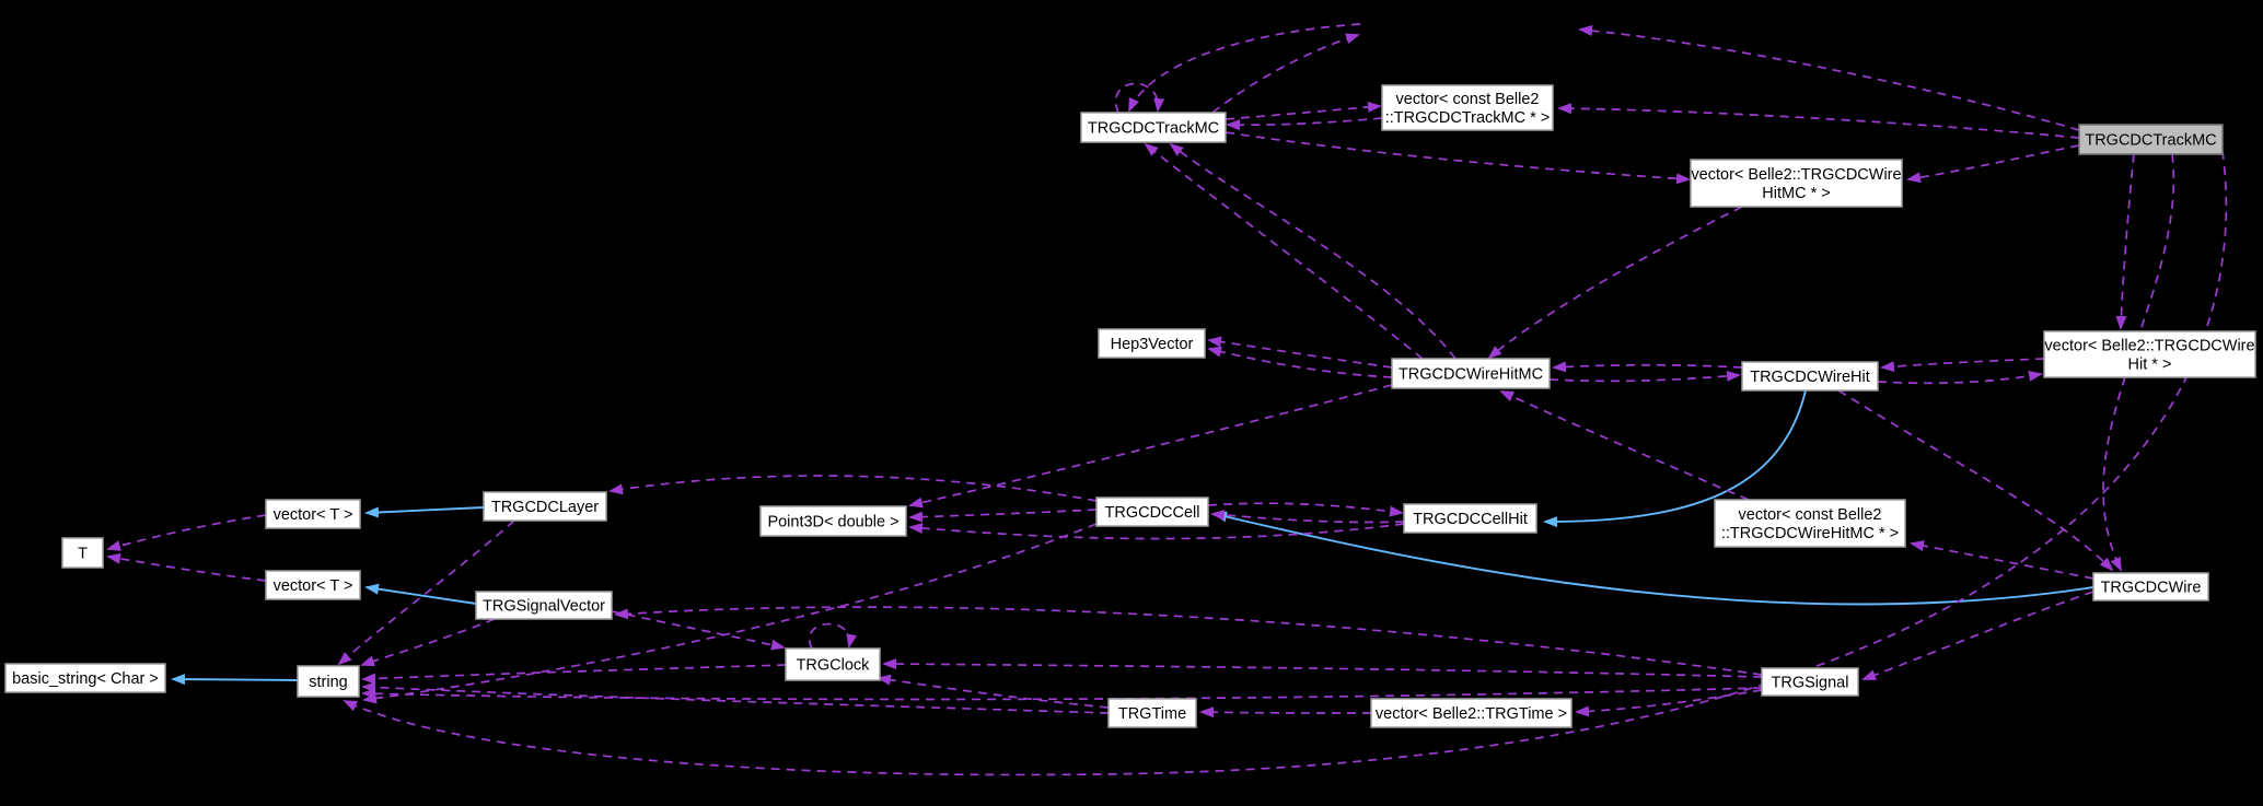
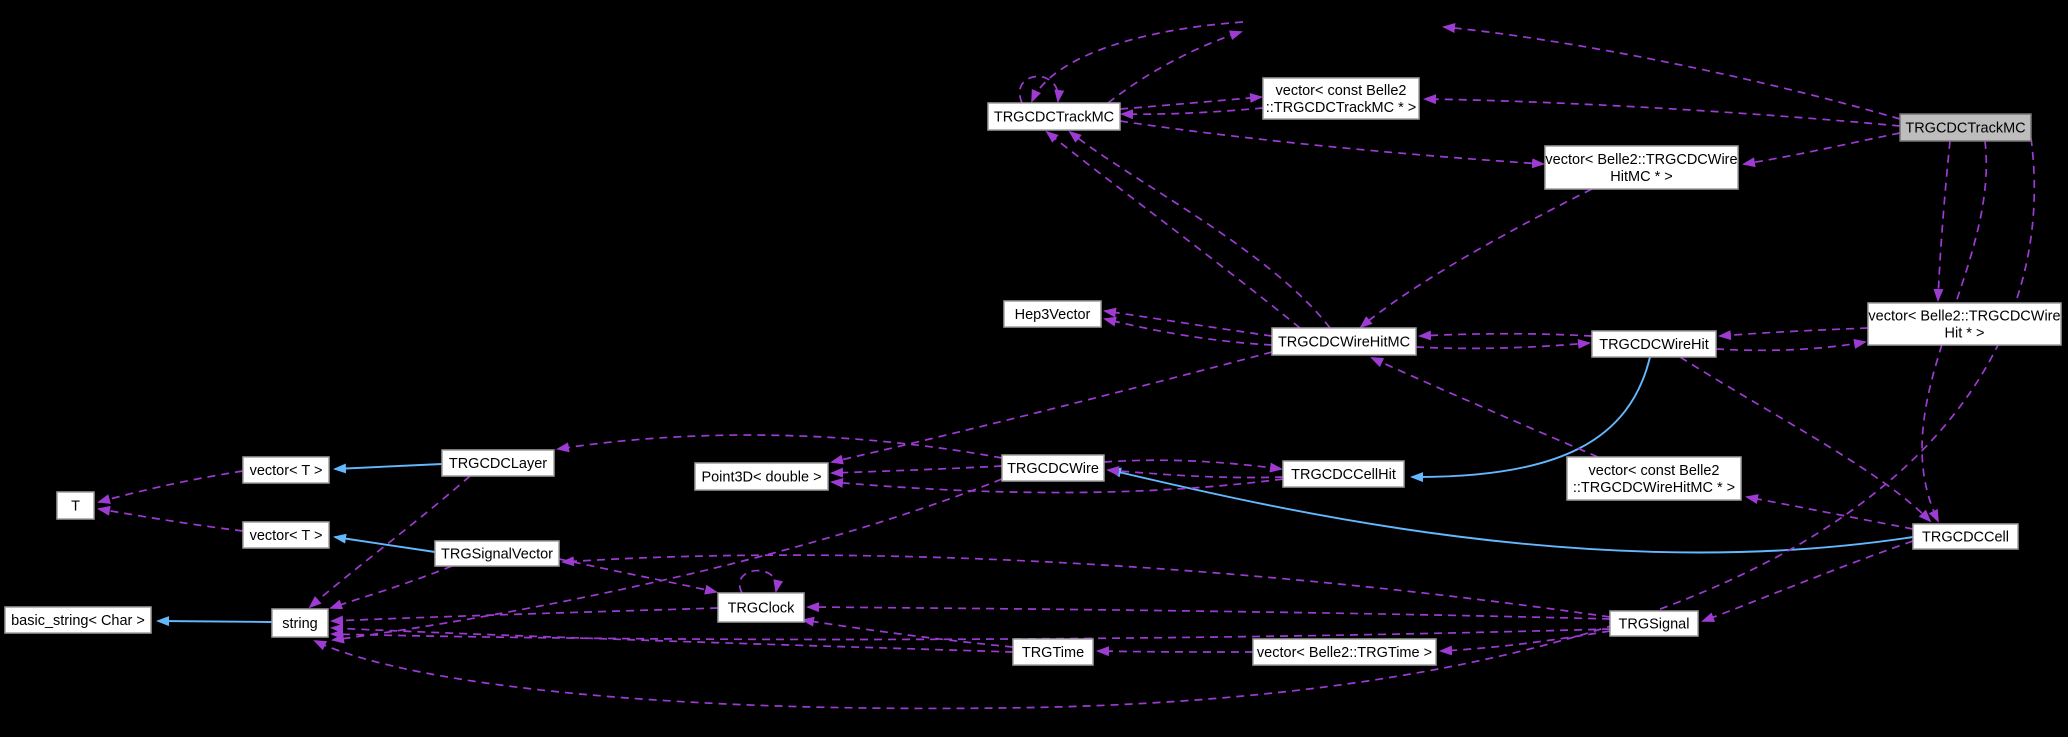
  TRGCDCTrackMC
  vector< const Belle2 ::TRGCDCTrackMC * >
  TRGCDCTrackMC
  vector< Belle2::TRGCDCWire HitMC * >
  Hep3Vector
  TRGCDCWireHitMC
  TRGCDCWireHit
  vector< Belle2::TRGCDCWire Hit * >
  vector< T >
  TRGCDCLayer
  T
  Point3D< double >
- TRGCDCCell
+ TRGCDCWire
  TRGCDCCellHit
  vector< const Belle2 ::TRGCDCWireHitMC * >
- TRGCDCWire
+ TRGCDCCell
  vector< T >
  TRGSignalVector
  basic_string< Char >
  string
  TRGClock
  TRGSignal
  TRGTime
  vector< Belle2::TRGTime >
